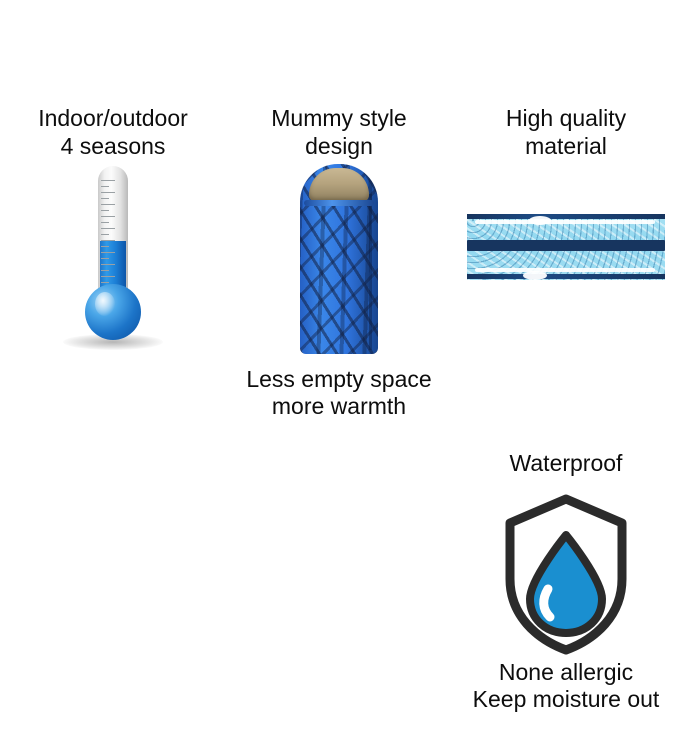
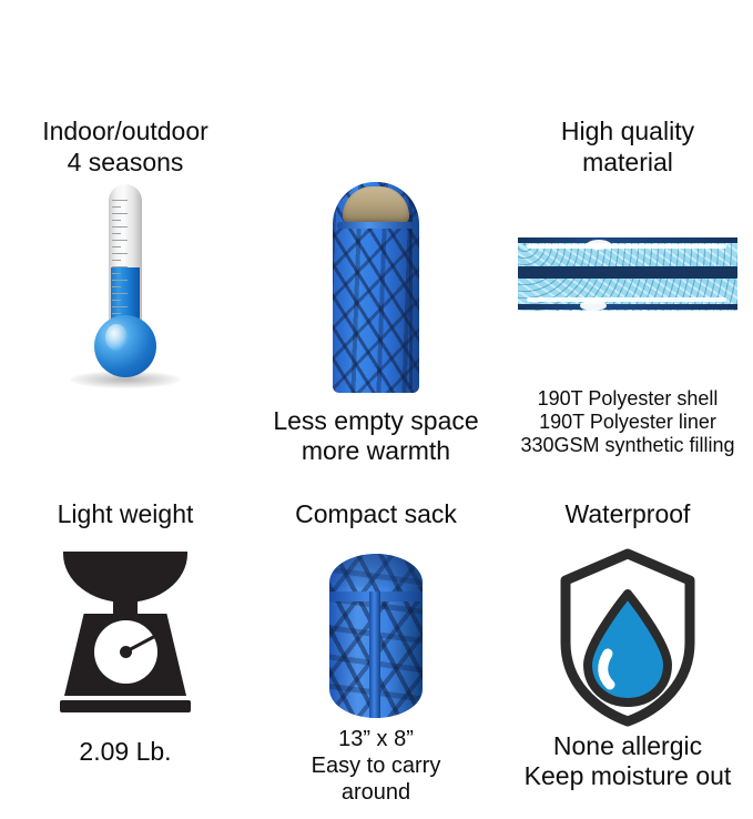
  Indoor/outdoor
  4 seasons
- Mummy style
- design
  Less empty space
  more warmth
  High quality
  material
+ 190T Polyester shell
+ 190T Polyester liner
+ 330GSM synthetic filling
+ Light weight
+ 2.09 Lb.
+ Compact sack
+ 13” x 8”
+ Easy to carry
+ around
  Waterproof
  None allergic
  Keep moisture out
